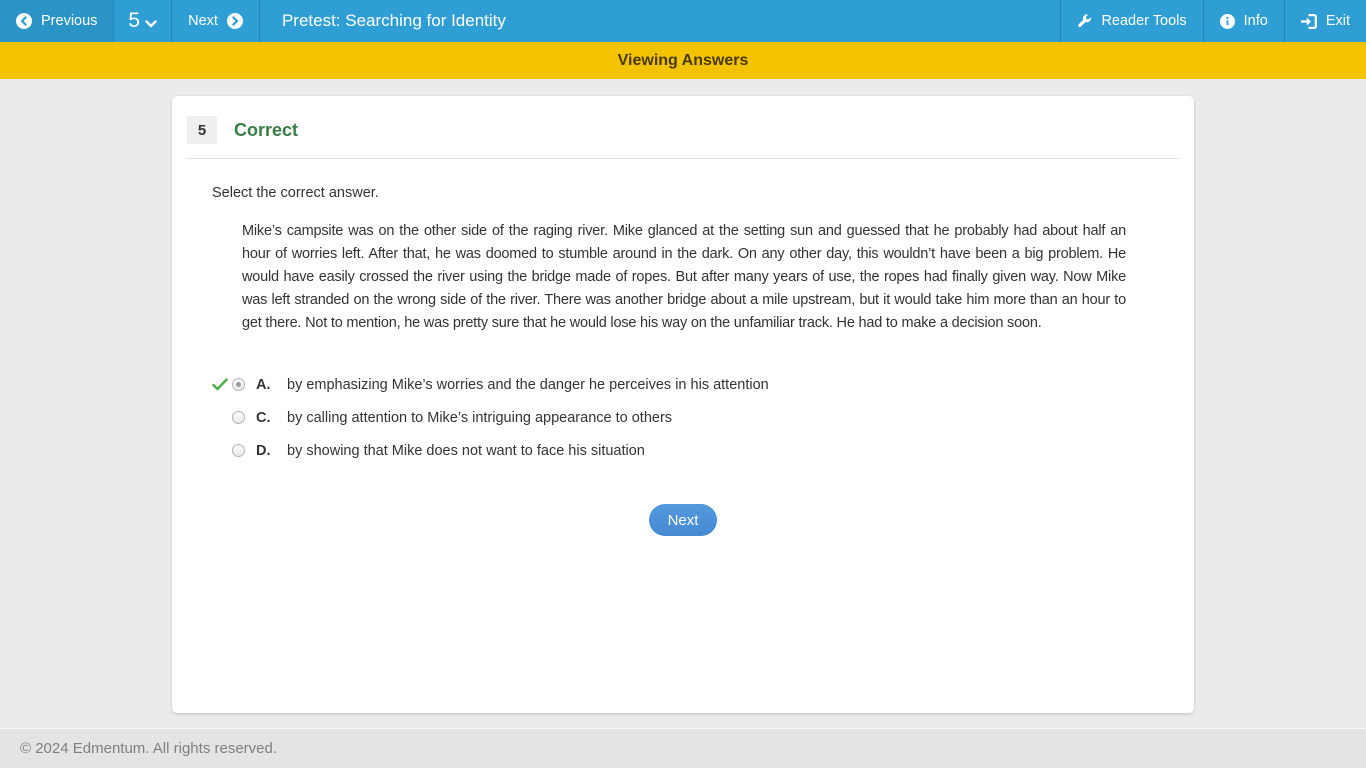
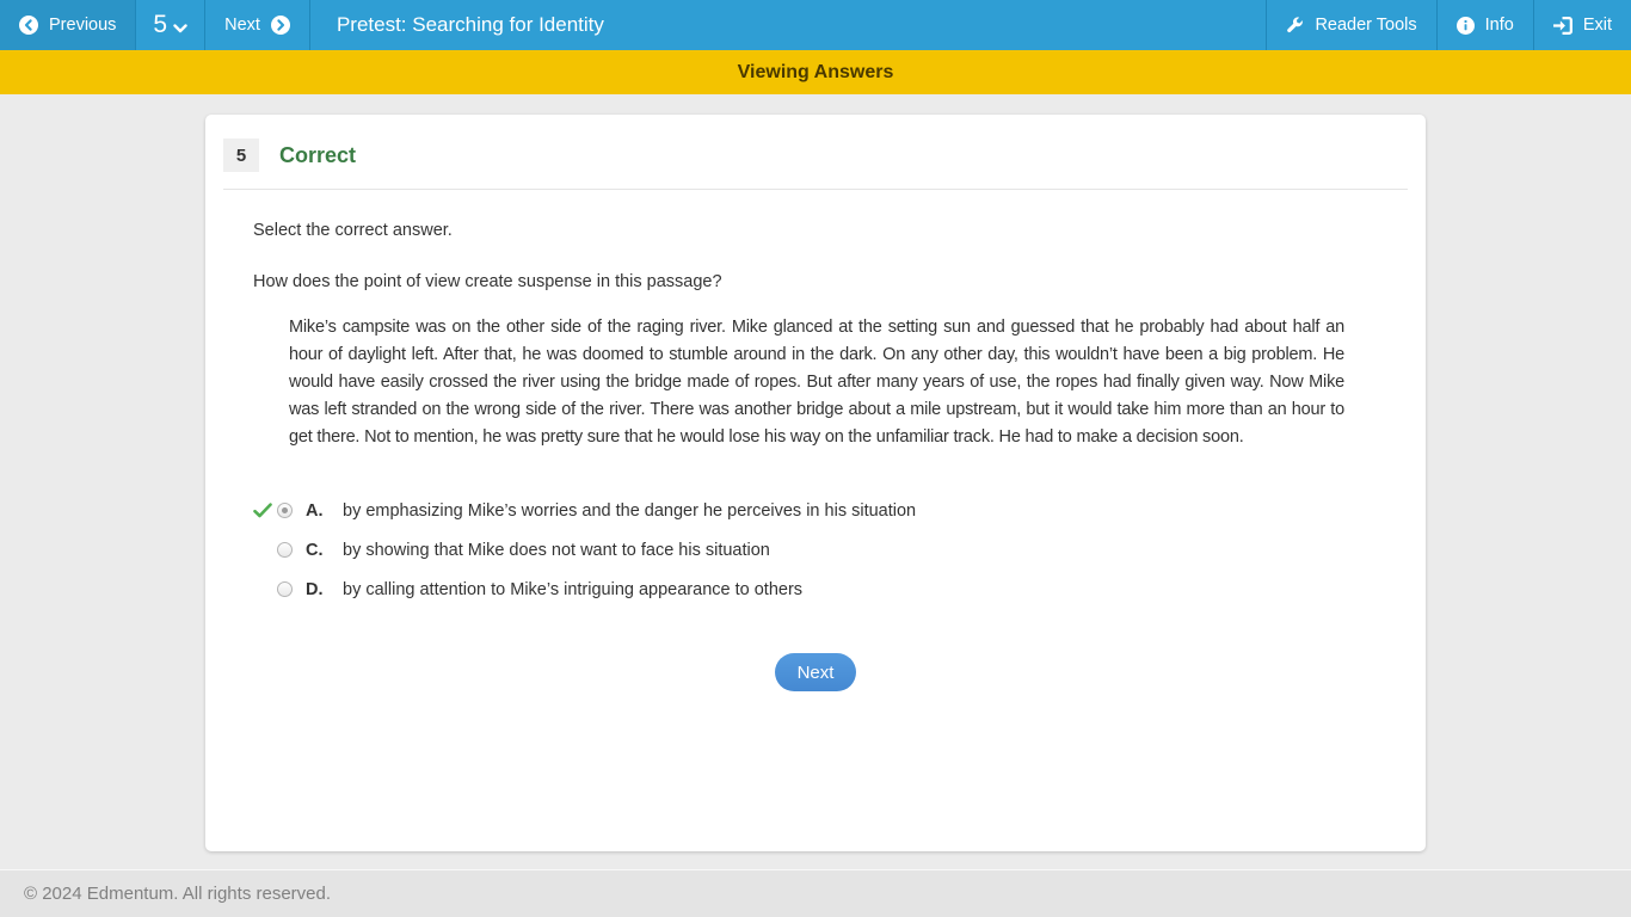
  Previous
  5
  Next
  Pretest: Searching for Identity
  Reader Tools
  Info
  Exit
  Viewing Answers
  5
  Correct
  Select the correct answer.
+ How does the point of view create suspense in this passage?
- Mike’s campsite was on the other side of the raging river. Mike glanced at the setting sun and guessed that he probably had about half an hour of worries left. After that, he was doomed to stumble around in the dark. On any other day, this wouldn’t have been a big problem. He would have easily crossed the river using the bridge made of ropes. But after many years of use, the ropes had finally given way. Now Mike was left stranded on the wrong side of the river. There was another bridge about a mile upstream, but it would take him more than an hour to get there. Not to mention, he was pretty sure that he would lose his way on the unfamiliar track. He had to make a decision soon.
+ Mike’s campsite was on the other side of the raging river. Mike glanced at the setting sun and guessed that he probably had about half an hour of daylight left. After that, he was doomed to stumble around in the dark. On any other day, this wouldn’t have been a big problem. He would have easily crossed the river using the bridge made of ropes. But after many years of use, the ropes had finally given way. Now Mike was left stranded on the wrong side of the river. There was another bridge about a mile upstream, but it would take him more than an hour to get there. Not to mention, he was pretty sure that he would lose his way on the unfamiliar track. He had to make a decision soon.
  A.
- by emphasizing Mike’s worries and the danger he perceives in his attention
+ by emphasizing Mike’s worries and the danger he perceives in his situation
  C.
- by calling attention to Mike’s intriguing appearance to others
+ by showing that Mike does not want to face his situation
  D.
- by showing that Mike does not want to face his situation
+ by calling attention to Mike’s intriguing appearance to others
  Next
  © 2024 Edmentum. All rights reserved.
